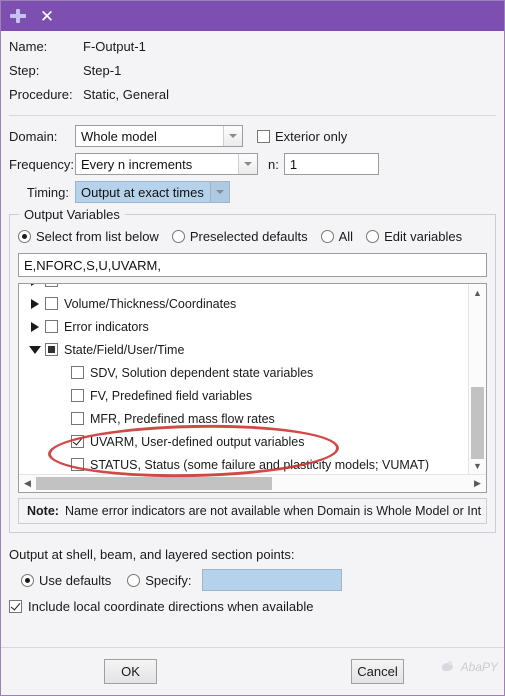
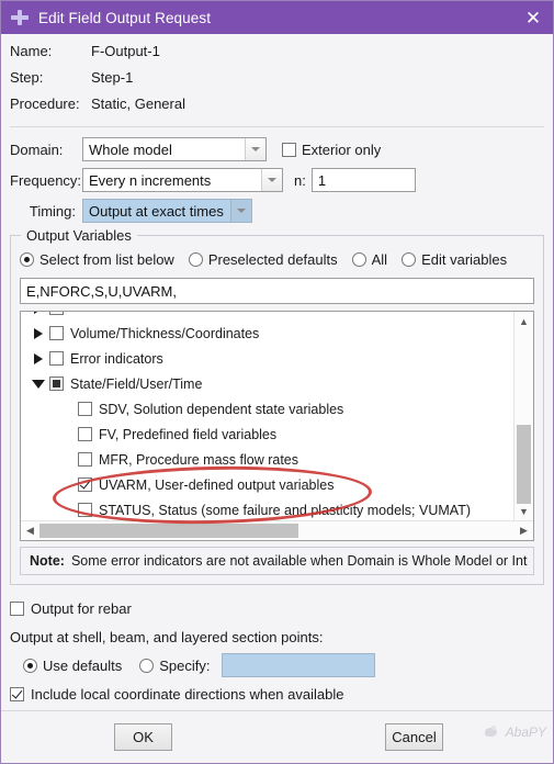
+ Edit Field Output Request
  ✕
  Name:
  F-Output-1
  Step:
  Step-1
  Procedure:
  Static, General
  Domain:
  Whole model
  Exterior only
  Frequency:
  Every n increments
  n:
  1
  Timing:
  Output at exact times
  Output Variables
  Select from list below
  Preselected defaults
  All
  Edit variables
  E,NFORC,S,U,UVARM,
  Volume/Thickness/Coordinates
  Error indicators
  State/Field/User/Time
  SDV, Solution dependent state variables
  FV, Predefined field variables
- MFR, Predefined mass flow rates
+ MFR, Procedure mass flow rates
  UVARM, User-defined output variables
  STATUS, Status (some failure and plasticity models; VUMAT)
  ▲
  ▼
  ◀
  ▶
  Note:
- Name error indicators are not available when Domain is Whole Model or Int
+ Some error indicators are not available when Domain is Whole Model or Int
+ Output for rebar
  Output at shell, beam, and layered section points:
  Use defaults
  Specify:
  Include local coordinate directions when available
  OK
  Cancel
  AbaPY
